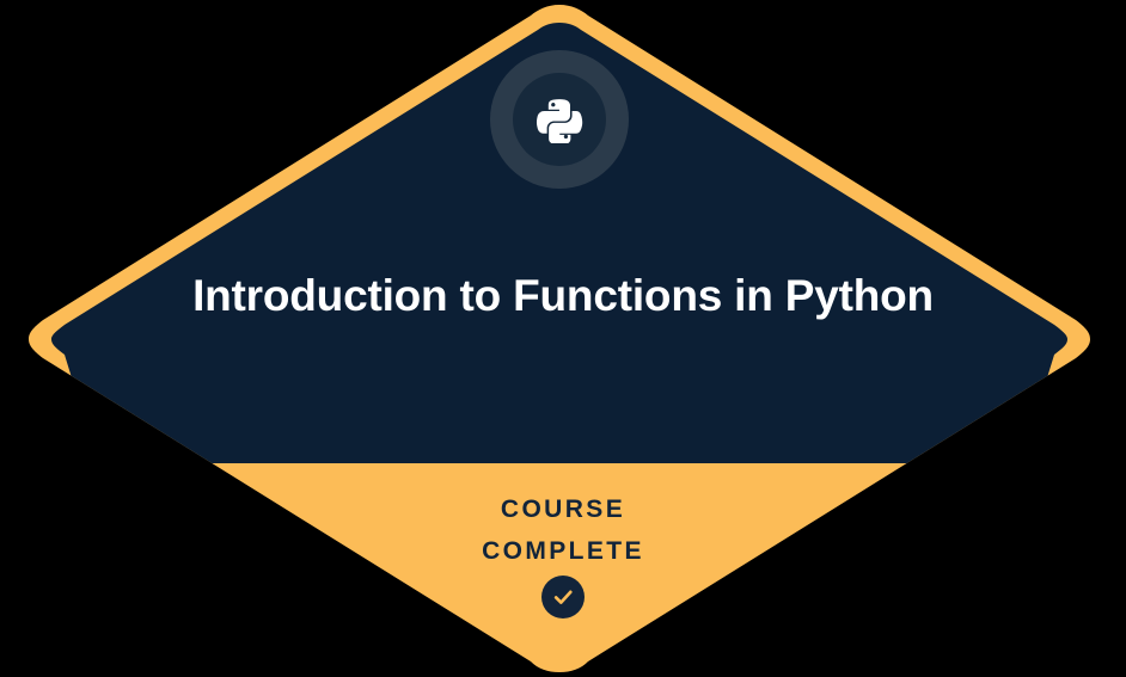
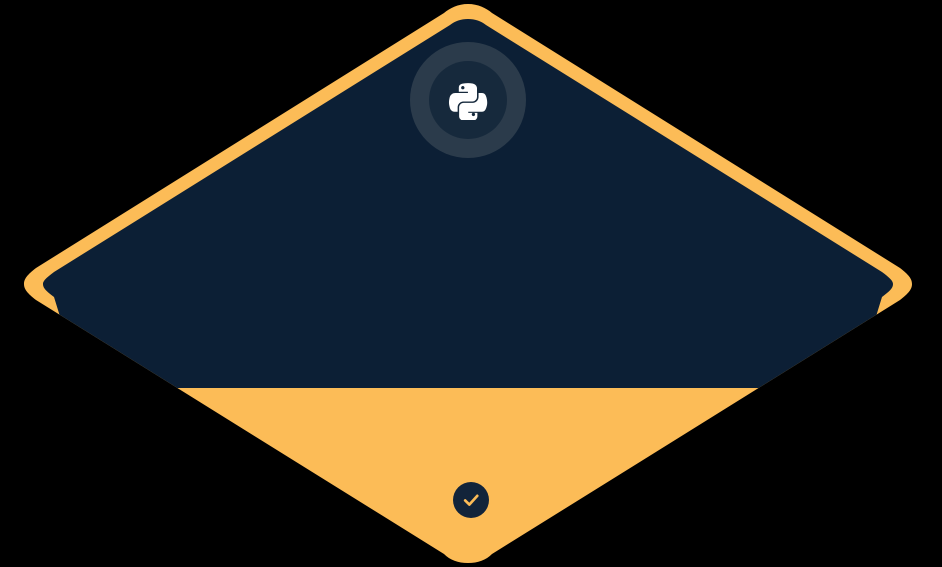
- Introduction to Functions in Python
- COURSE
- COMPLETE
